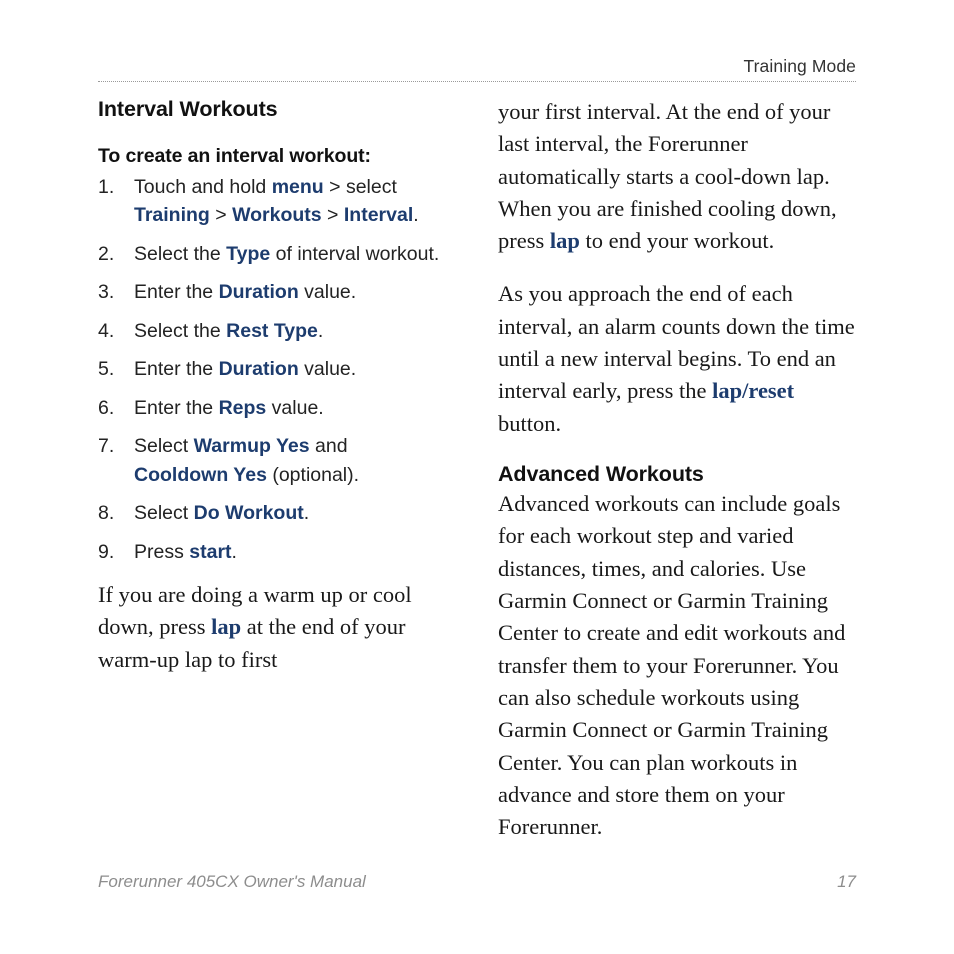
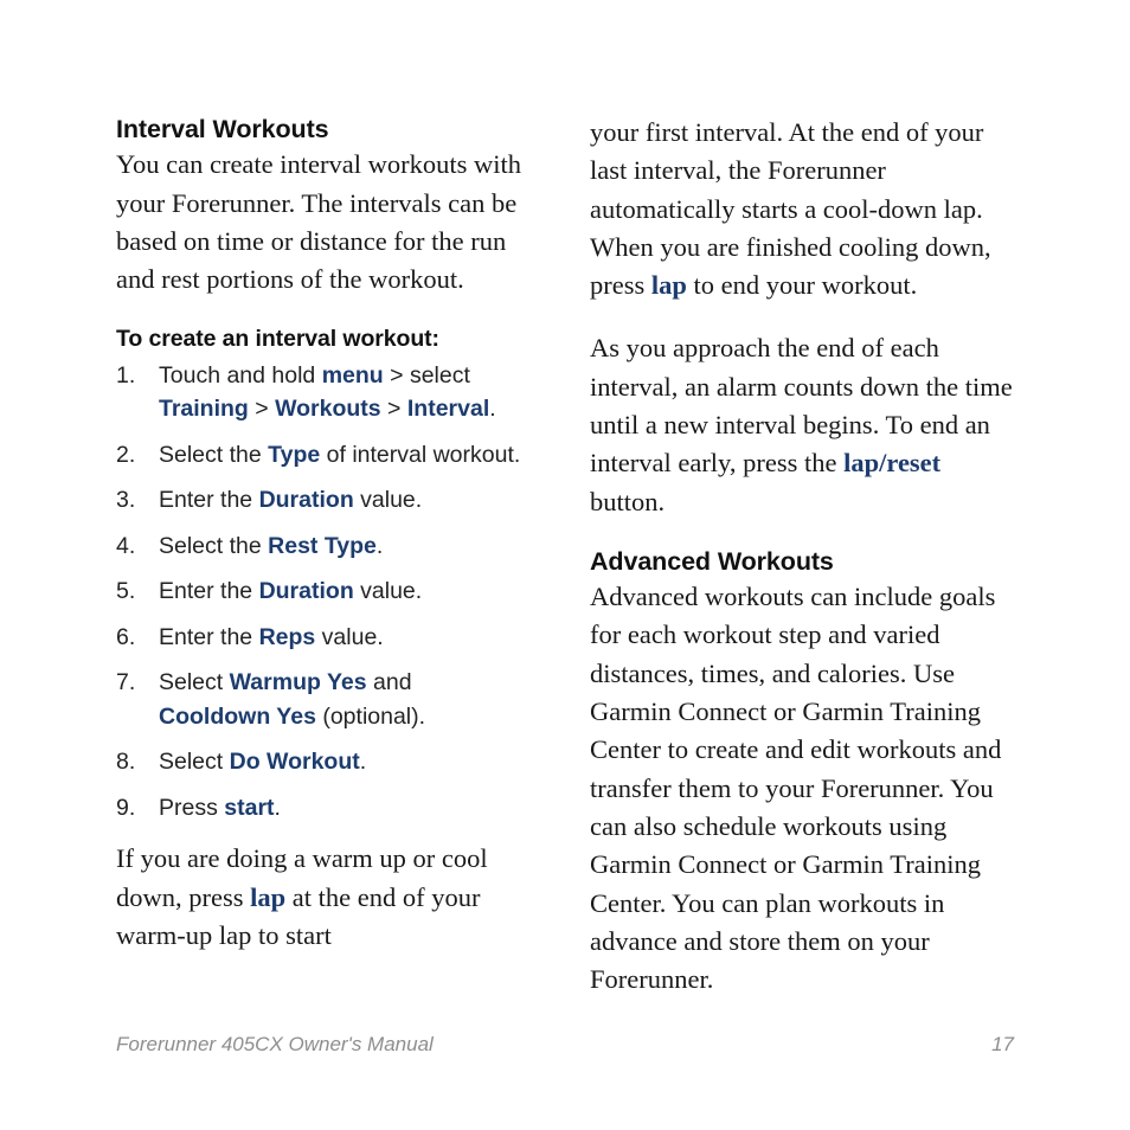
- Training Mode
  Interval Workouts
+ You can create interval workouts with your Forerunner. The intervals can be based on time or distance for the run and rest portions of the workout.
  To create an interval workout:
  1.
  Touch and hold menu > select Training > Workouts > Interval.
  2.
  Select the Type of interval workout.
  3.
  Enter the Duration value.
  4.
  Select the Rest Type.
  5.
  Enter the Duration value.
  6.
  Enter the Reps value.
  7.
  Select Warmup Yes and Cooldown Yes (optional).
  8.
  Select Do Workout.
  9.
  Press start.
- If you are doing a warm up or cool down, press lap at the end of your warm-up lap to first
+ If you are doing a warm up or cool down, press lap at the end of your warm-up lap to start
  your first interval. At the end of your last interval, the Forerunner automatically starts a cool-down lap. When you are finished cooling down, press lap to end your workout.
  As you approach the end of each interval, an alarm counts down the time until a new interval begins. To end an interval early, press the lap/reset button.
  Advanced Workouts
  Advanced workouts can include goals for each workout step and varied distances, times, and calories. Use Garmin Connect or Garmin Training Center to create and edit workouts and transfer them to your Forerunner. You can also schedule workouts using Garmin Connect or Garmin Training Center. You can plan workouts in advance and store them on your Forerunner.
  Forerunner 405CX Owner's Manual
  17
